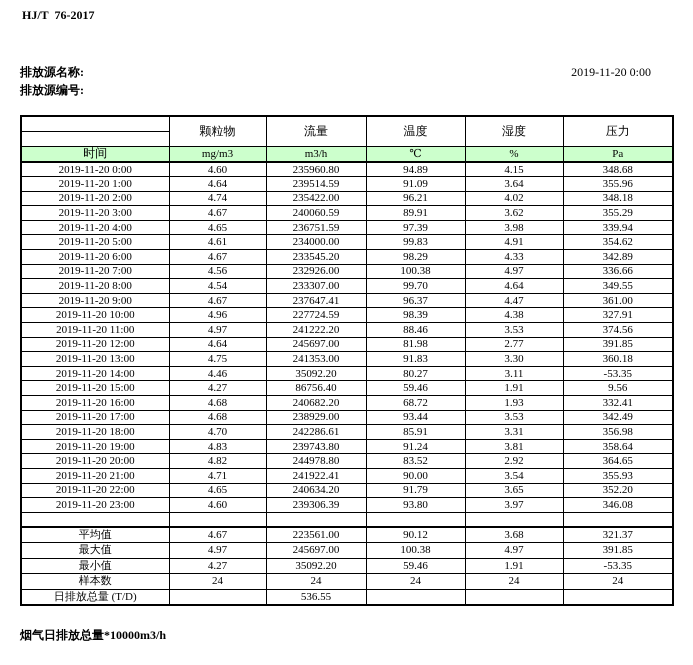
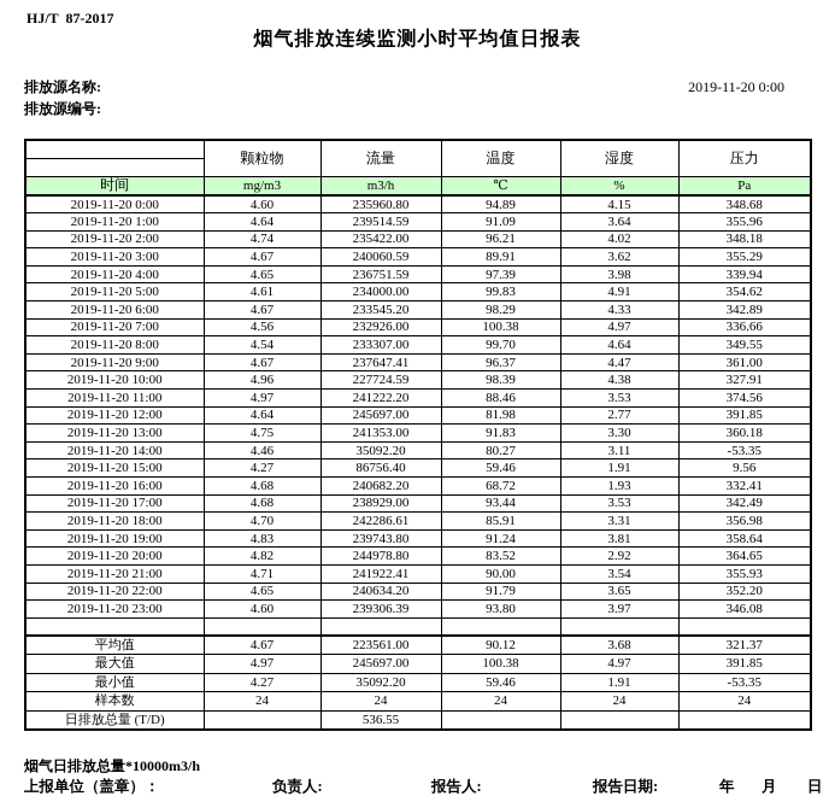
- HJ/T 76-2017
+ HJ/T 87-2017
+ 烟气排放连续监测小时平均值日报表
  排放源名称:
  排放源编号:
  2019-11-20 0:00
  	颗粒物	流量	温度	湿度	压力
  时间	mg/m3	m3/h	℃	%	Pa
  2019-11-20 0:00	4.60	235960.80	94.89	4.15	348.68
  2019-11-20 1:00	4.64	239514.59	91.09	3.64	355.96
  2019-11-20 2:00	4.74	235422.00	96.21	4.02	348.18
  2019-11-20 3:00	4.67	240060.59	89.91	3.62	355.29
  2019-11-20 4:00	4.65	236751.59	97.39	3.98	339.94
  2019-11-20 5:00	4.61	234000.00	99.83	4.91	354.62
  2019-11-20 6:00	4.67	233545.20	98.29	4.33	342.89
  2019-11-20 7:00	4.56	232926.00	100.38	4.97	336.66
  2019-11-20 8:00	4.54	233307.00	99.70	4.64	349.55
  2019-11-20 9:00	4.67	237647.41	96.37	4.47	361.00
  2019-11-20 10:00	4.96	227724.59	98.39	4.38	327.91
  2019-11-20 11:00	4.97	241222.20	88.46	3.53	374.56
  2019-11-20 12:00	4.64	245697.00	81.98	2.77	391.85
  2019-11-20 13:00	4.75	241353.00	91.83	3.30	360.18
  2019-11-20 14:00	4.46	35092.20	80.27	3.11	-53.35
  2019-11-20 15:00	4.27	86756.40	59.46	1.91	9.56
  2019-11-20 16:00	4.68	240682.20	68.72	1.93	332.41
  2019-11-20 17:00	4.68	238929.00	93.44	3.53	342.49
  2019-11-20 18:00	4.70	242286.61	85.91	3.31	356.98
  2019-11-20 19:00	4.83	239743.80	91.24	3.81	358.64
  2019-11-20 20:00	4.82	244978.80	83.52	2.92	364.65
  2019-11-20 21:00	4.71	241922.41	90.00	3.54	355.93
  2019-11-20 22:00	4.65	240634.20	91.79	3.65	352.20
  2019-11-20 23:00	4.60	239306.39	93.80	3.97	346.08
  平均值	4.67	223561.00	90.12	3.68	321.37
  最大值	4.97	245697.00	100.38	4.97	391.85
  最小值	4.27	35092.20	59.46	1.91	-53.35
  样本数	24	24	24	24	24
  日排放总量 (T/D)		536.55
  烟气日排放总量*10000m3/h
+ 上报单位（盖章）：
+ 负责人:
+ 报告人:
+ 报告日期:
+ 年
+ 月
+ 日
